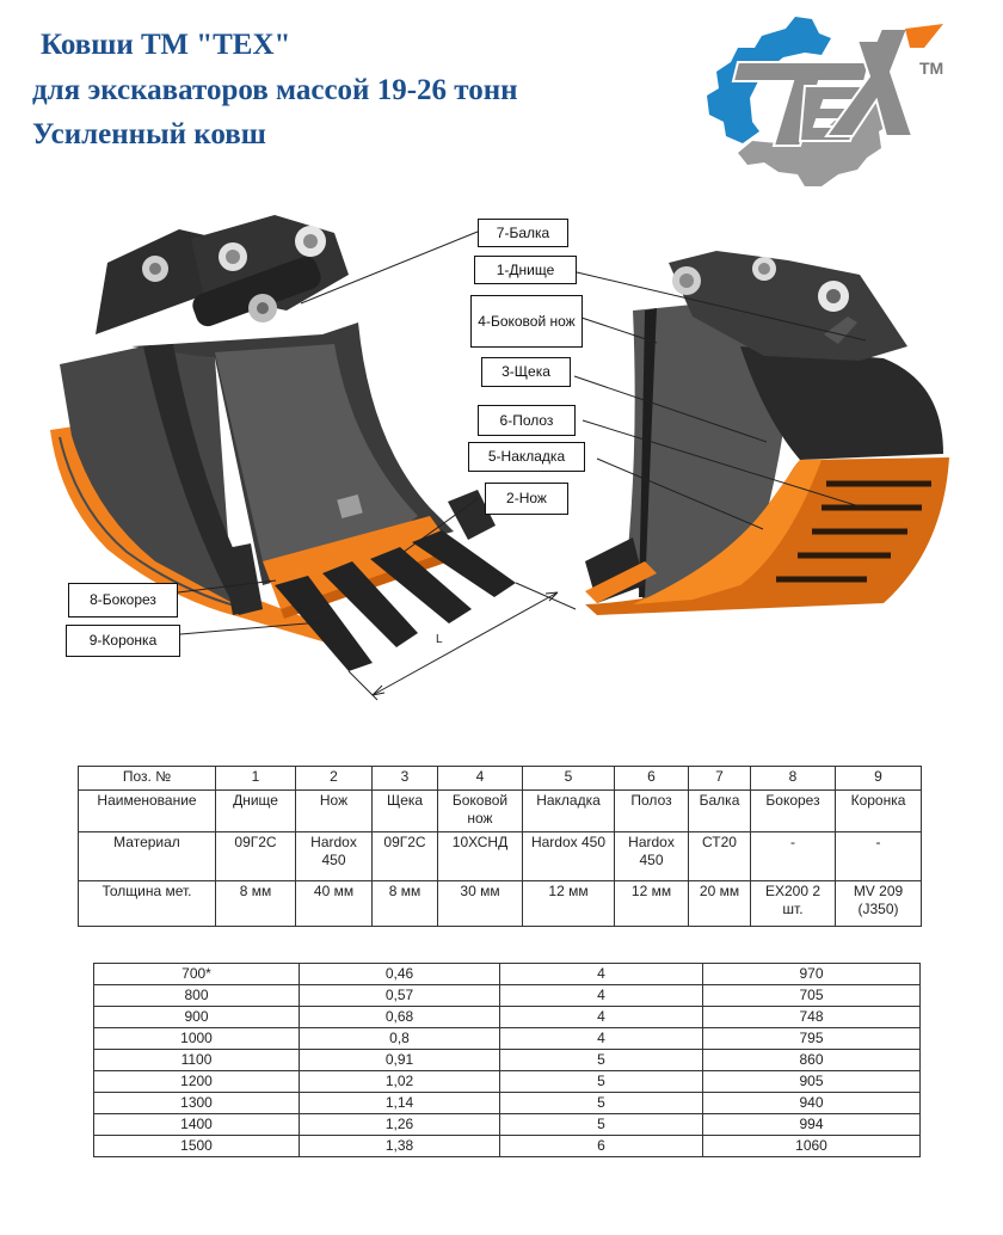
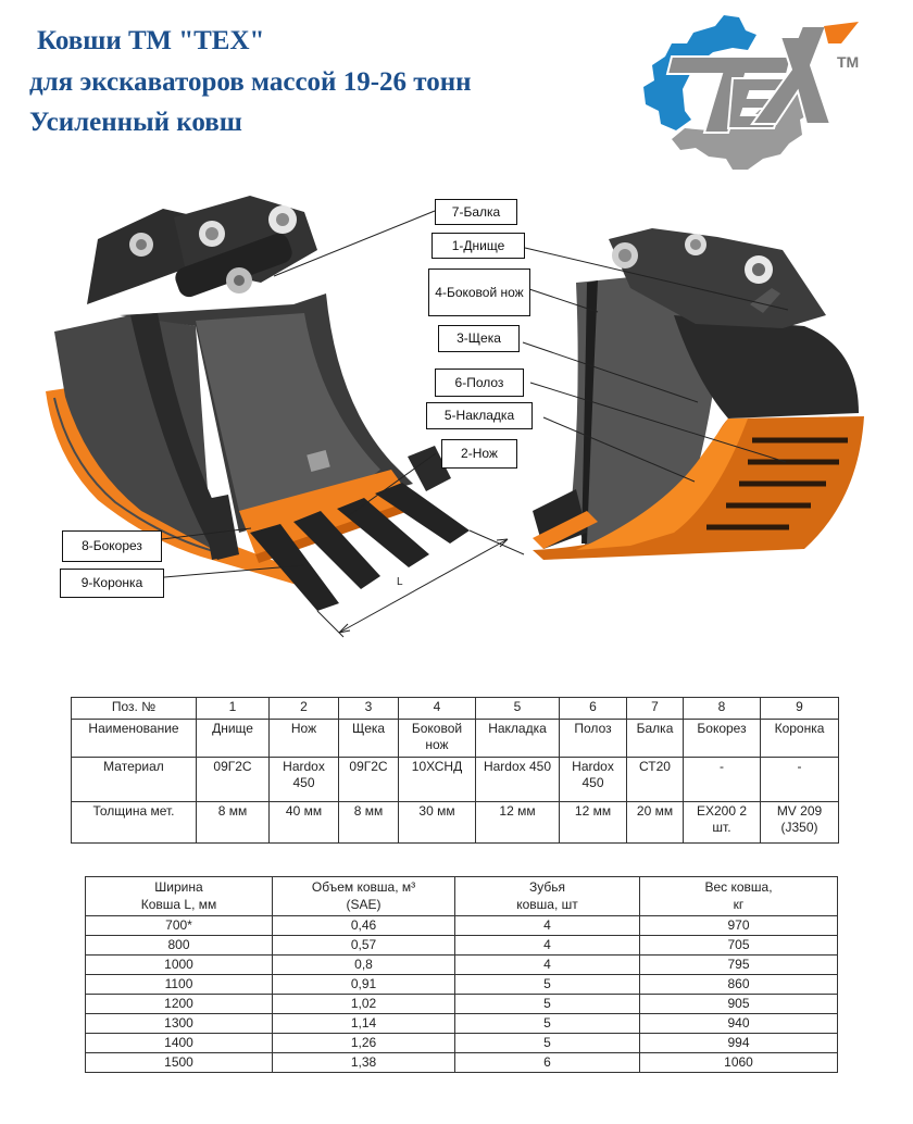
  Ковши ТМ "ТЕХ"
  для экскаваторов массой 19-26 тонн
  Усиленный ковш
  TM
  L
  7-Балка
  1-Днище
  4-Боковой нож
  3-Щека
  6-Полоз
  5-Накладка
  2-Нож
  8-Бокорез
  9-Коронка
  Поз. №	1	2	3	4	5	6	7	8	9
  Наименование	Днище	Нож	Щека	Боковой нож	Накладка	Полоз	Балка	Бокорез	Коронка
  Материал	09Г2С	Hardox 450	09Г2С	10ХСНД	Hardox 450	Hardox 450	СТ20	-	-
  Толщина мет.	8 мм	40 мм	8 мм	30 мм	12 мм	12 мм	20 мм	EX200 2 шт.	MV 209 (J350)
+ ШиринаКовша L, мм	Объем ковша, м³(SAE)	Зубьяковша, шт	Вес ковша,кг
  700*	0,46	4	970
  800	0,57	4	705
- 900	0,68	4	748
  1000	0,8	4	795
  1100	0,91	5	860
  1200	1,02	5	905
  1300	1,14	5	940
  1400	1,26	5	994
  1500	1,38	6	1060
